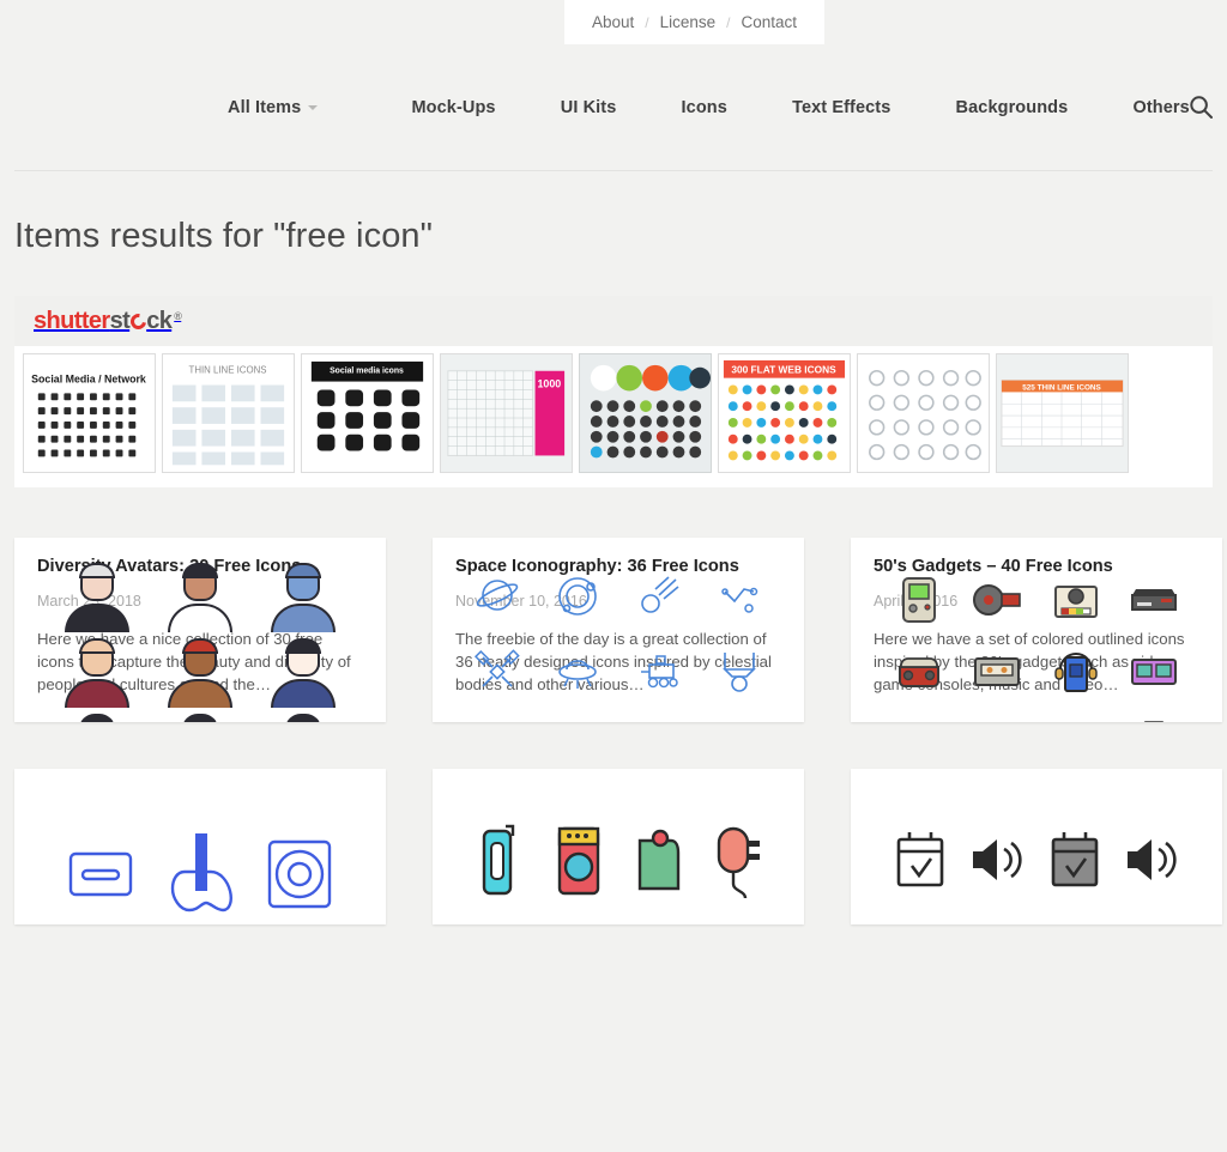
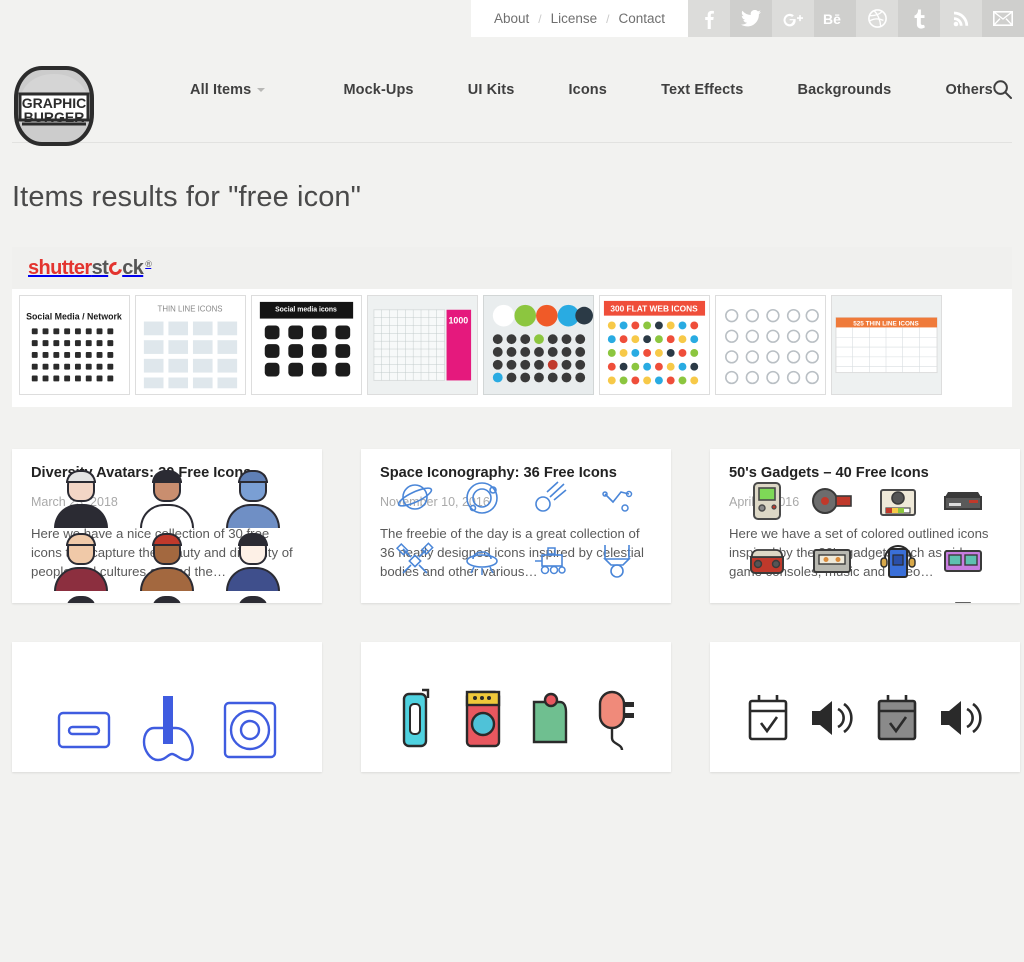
  About
  /
  License
  /
  Contact
+ Bē
+ GRAPHIC
+ BURGER
  All Items
  Mock-Ups
  UI Kits
  Icons
  Text Effects
  Backgrounds
  Others
  Items results for "free icon"
  shutter
  st
  ck
  ®
  Social Media / Network
  THIN LINE ICONS
  1000
  300 FLAT WEB ICONS
  Diver Avatars: Free Icon
  March 2 2018
  Space Iconography: 36 Free Icons
  Noember 10, 2016
  The freebie of the day is a great collection of 36 neatly designd icons inspred by celesial bodes and other vrious…
  50's Gadgets – 40 Free Icons
  April016
  Here we have a set of colored outlined icons insp by theadgetch as gamnsoleic andeo…
